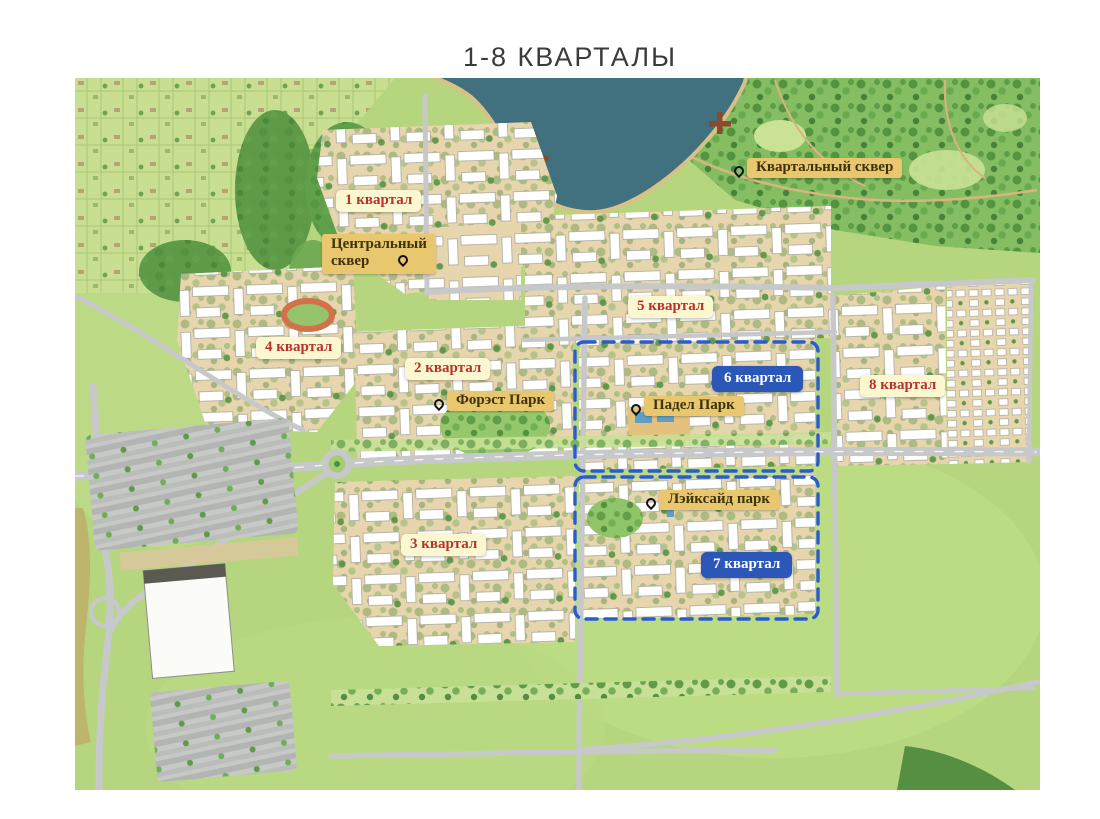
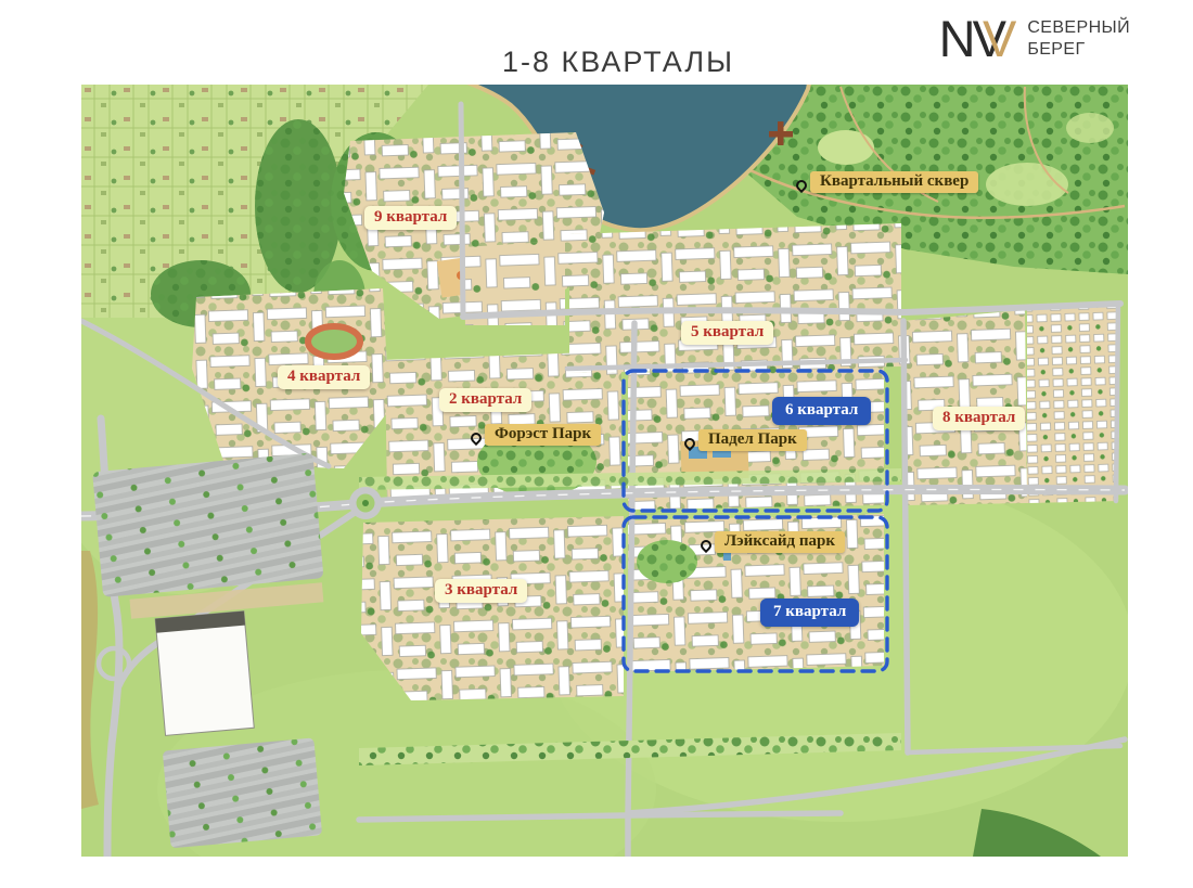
  1-8 КВАРТАЛЫ
+ NV
+ V
+ СЕВЕРНЫЙ
+ БЕРЕГ
- 1 квартал
+ 9 квартал
  2 квартал
  3 квартал
  4 квартал
  5 квартал
  6 квартал
  7 квартал
  8 квартал
- Центральный сквер
  Квартальный сквер
  Форэст Парк
  Падел Парк
  Лэйксайд парк
